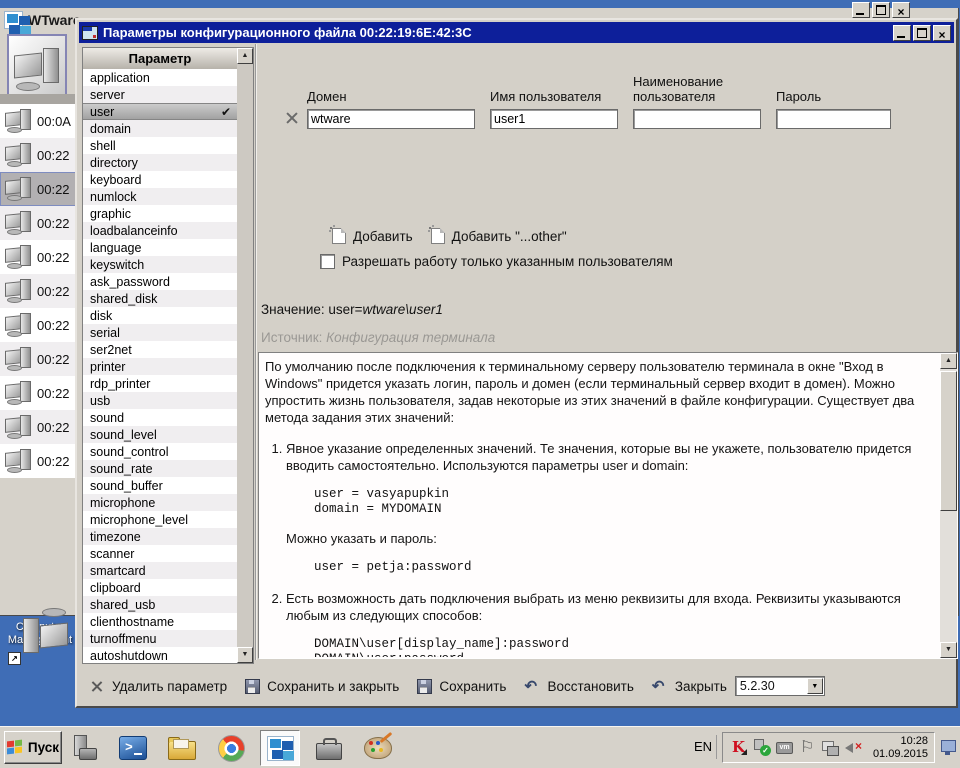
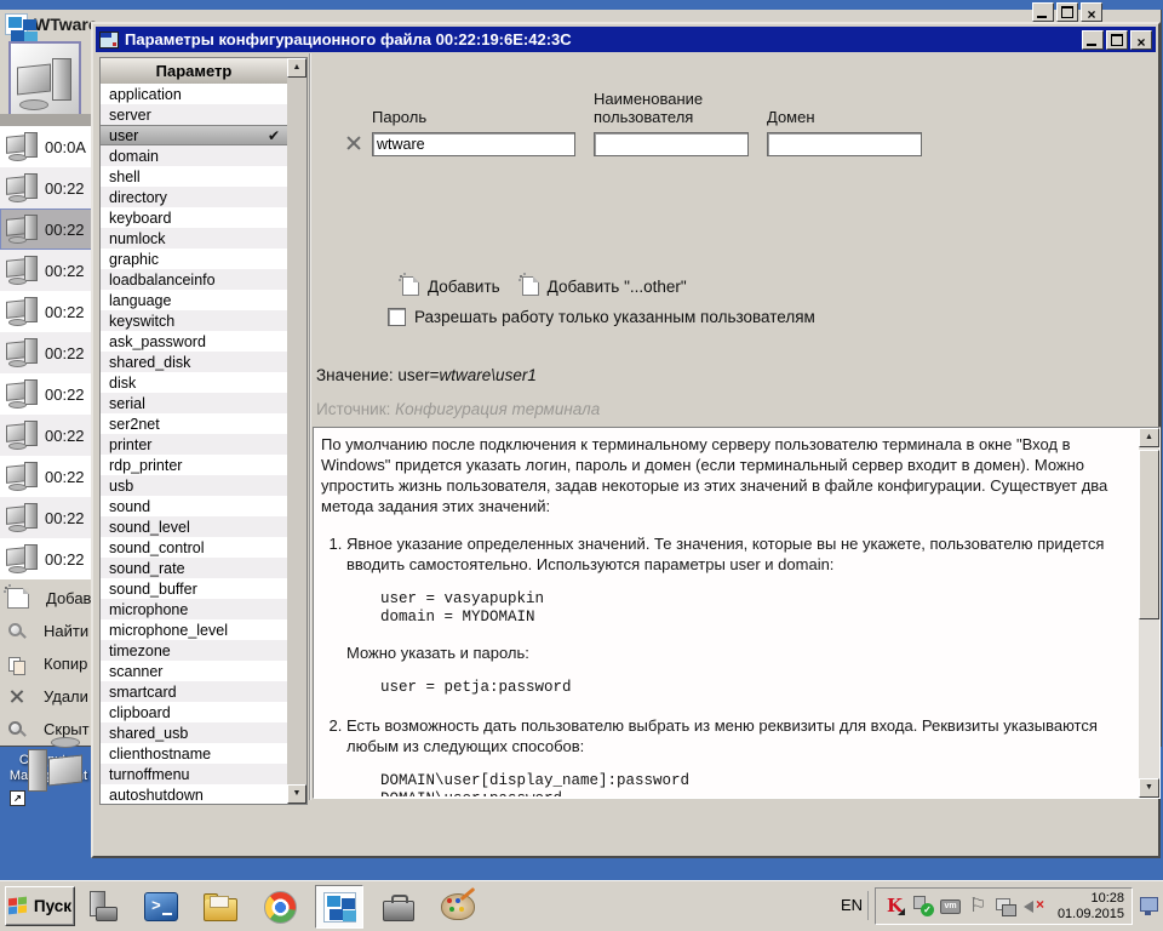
  WTwar
  00:0A
  00:22
  00:22
  00:22
  00:22
  00:22
  00:22
  00:22
  00:22
  00:22
  00:22
+ Добав
+ Найти
+ Копир
+ Удали
+ Скрыт
  ×
  ↗
  Параметры конфигурационного файла 00:22:19:6E:42:3C
  ×
  Параметр
  application
  server
  user
  ✔
  domain
  shell
  directory
  keyboard
  numlock
  graphic
  loadbalanceinfo
  language
  keyswitch
  ask_password
  shared_disk
  disk
  serial
  ser2net
  printer
  rdp_printer
  usb
  sound
  sound_level
  sound_control
  sound_rate
  sound_buffer
  microphone
  microphone_level
  timezone
  scanner
  smartcard
  clipboard
  shared_usb
  clienthostname
  turnoffmenu
  autoshutdown
- Домен
+ Пароль
  wtware
- Имя пользователя
- user1
  Наименование пользователя
- Пароль
+ Домен
  Добавить
  Добавить "...other"
  Разрешать работу только указанным пользователям
  Значение: user=wtware\user1
  Источник: Конфигурация терминала
  По умолчанию после подключения к терминальному серверу пользователю терминала в окне "Вход в Windows" придется указать логин, пароль и домен (если терминальный сервер входит в домен). Можно упростить жизнь пользователя, задав некоторые из этих значений в файле конфигурации. Существует два метода задания этих значений:
  Явное указание определенных значений. Те значения, которые вы не укажете, пользователю придется вводить самостоятельно. Используются параметры user и domain:
  user = vasyapupkin
  domain = MYDOMAIN
  Можно указать и пароль:
  user = petja:password
- Есть возможность дать подключения выбрать из меню реквизиты для входа. Реквизиты указываются любым из следующих способов:
+ Есть возможность дать пользователю выбрать из меню реквизиты для входа. Реквизиты указываются любым из следующих способов:
  DOMAIN\user[display_name]:password
- Удалить параметр
- Сохранить и закрыть
- Сохранить
- Восстановить
- Закрыть
- 5.2.30
  Пуск
  EN
  10:28
  01.09.2015
